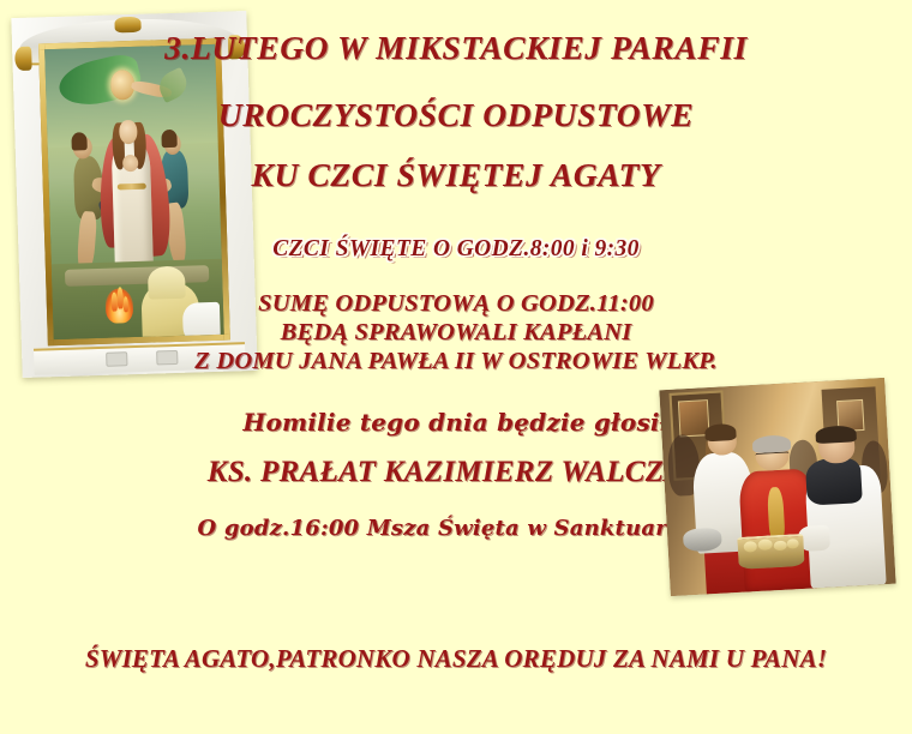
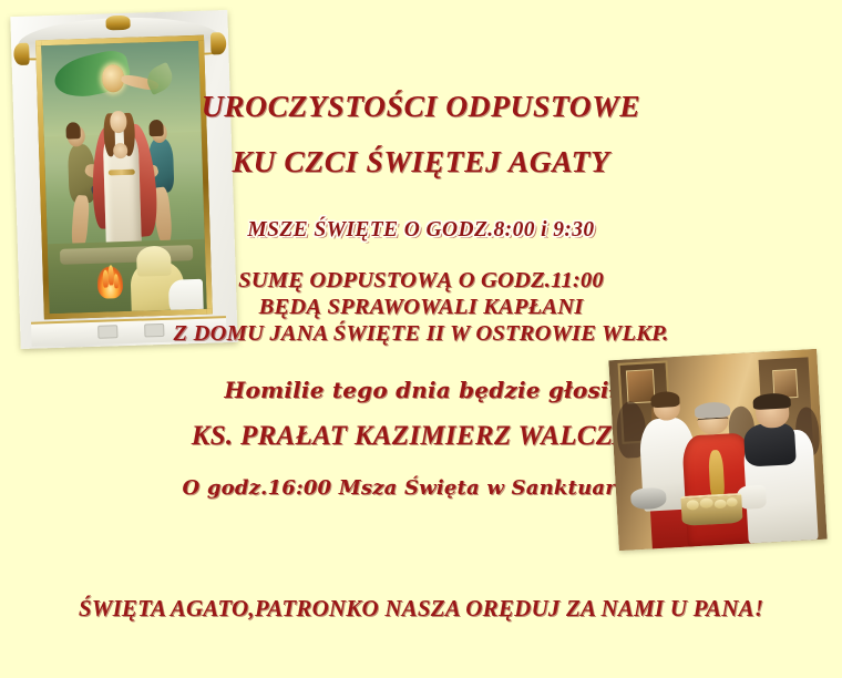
- 3.LUTEGO W MIKSTACKIEJ PARAFII
  UROCZYSTOŚCI ODPUSTOWE
  KU CZCI ŚWIĘTEJ AGATY
- CZCI ŚWIĘTE O GODZ.8:00 i 9:30
+ MSZE ŚWIĘTE O GODZ.8:00 i 9:30
  SUMĘ ODPUSTOWĄ O GODZ.11:00
  BĘDĄ SPRAWOWALI KAPŁANI
- Z DOMU JANA PAWŁA II W OSTROWIE WLKP.
+ Z DOMU JANA ŚWIĘTE II W OSTROWIE WLKP.
  Homilie tego dnia będzie głosi
  KS. PRAŁAT KAZIMIERZ WALCZ
  O godz.16:00 Msza Święta w Sanktuar
  ŚWIĘTA AGATO,PATRONKO NASZA ORĘDUJ ZA NAMI U PANA!
